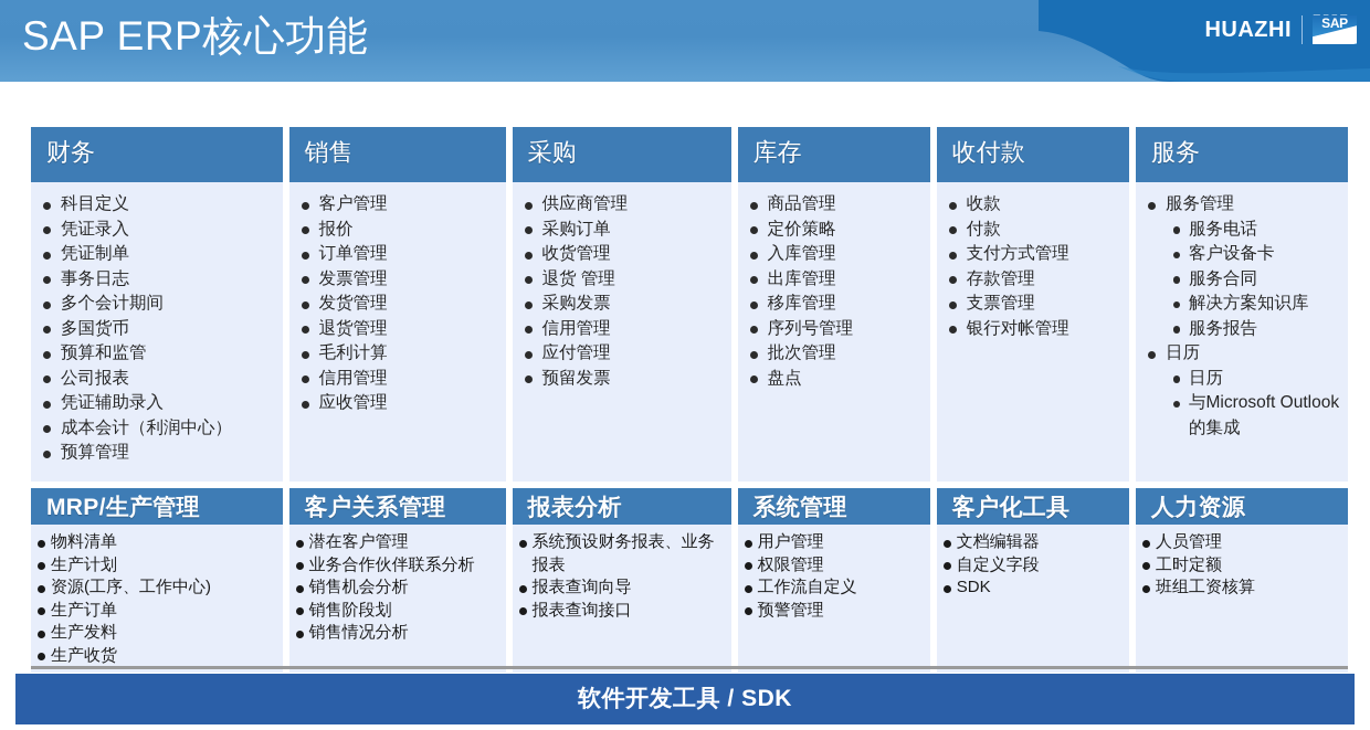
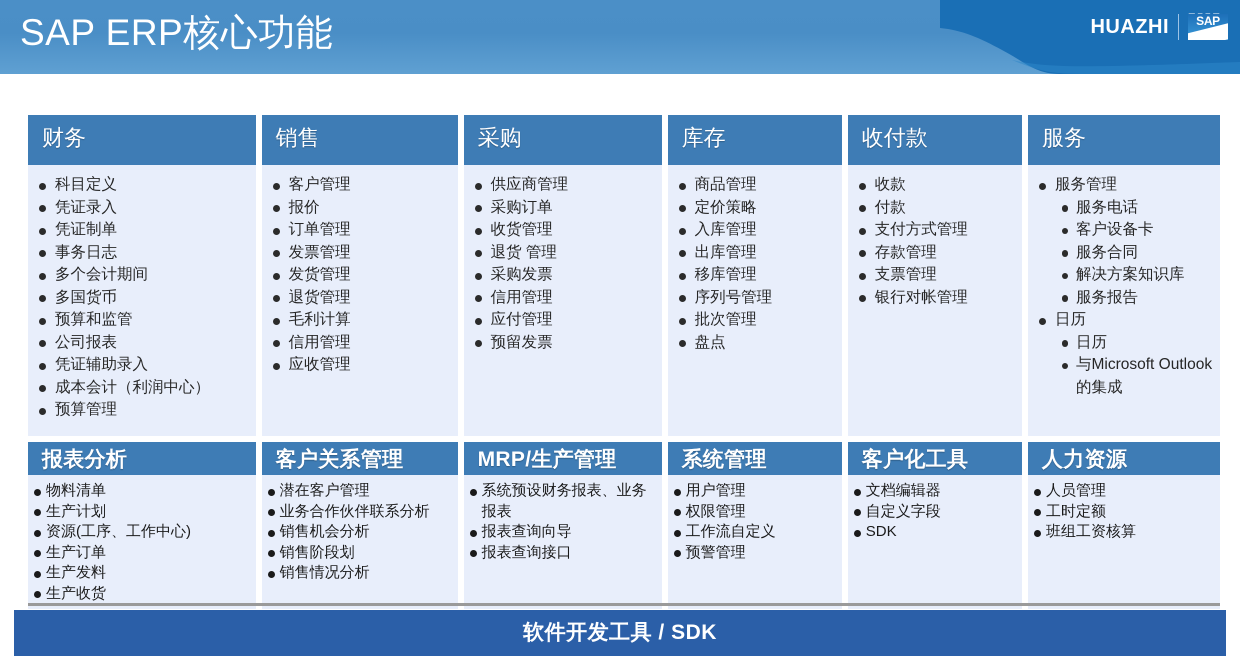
  SAP ERP核心功能
  HUAZHI
  SAP
  财务
  科目定义
  凭证录入
  凭证制单
  事务日志
  多个会计期间
  多国货币
  预算和监管
  公司报表
  凭证辅助录入
  成本会计（利润中心）
  预算管理
  销售
  客户管理
  报价
  订单管理
  发票管理
  发货管理
  退货管理
  毛利计算
  信用管理
  应收管理
  采购
  供应商管理
  采购订单
  收货管理
  退货 管理
  采购发票
  信用管理
  应付管理
  预留发票
  库存
  商品管理
  定价策略
  入库管理
  出库管理
  移库管理
  序列号管理
  批次管理
  盘点
  收付款
  收款
  付款
  支付方式管理
  存款管理
  支票管理
  银行对帐管理
  服务
  服务管理
  服务电话
  客户设备卡
  服务合同
  解决方案知识库
  服务报告
  日历
  日历
  与Microsoft Outlook 的集成
- MRP/生产管理
+ 报表分析
  物料清单
  生产计划
  资源(工序、工作中心)
  生产订单
  生产发料
  生产收货
  客户关系管理
  潜在客户管理
  业务合作伙伴联系分析
  销售机会分析
  销售阶段划
  销售情况分析
- 报表分析
+ MRP/生产管理
  系统预设财务报表、业务报表
  报表查询向导
  报表查询接口
  系统管理
  用户管理
  权限管理
  工作流自定义
  预警管理
  客户化工具
  文档编辑器
  自定义字段
  SDK
  人力资源
  人员管理
  工时定额
  班组工资核算
  软件开发工具 / SDK
